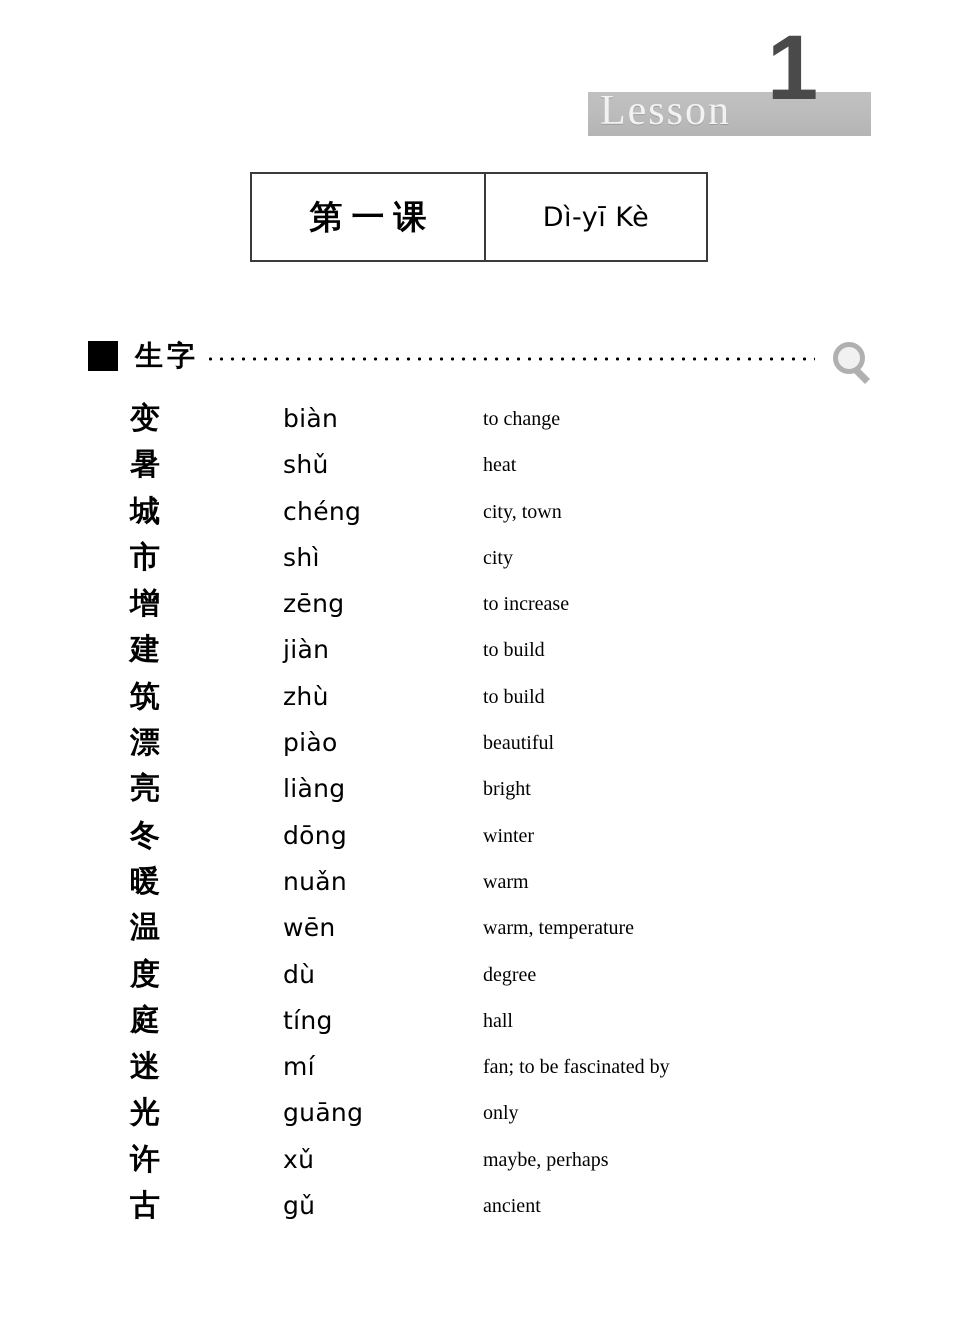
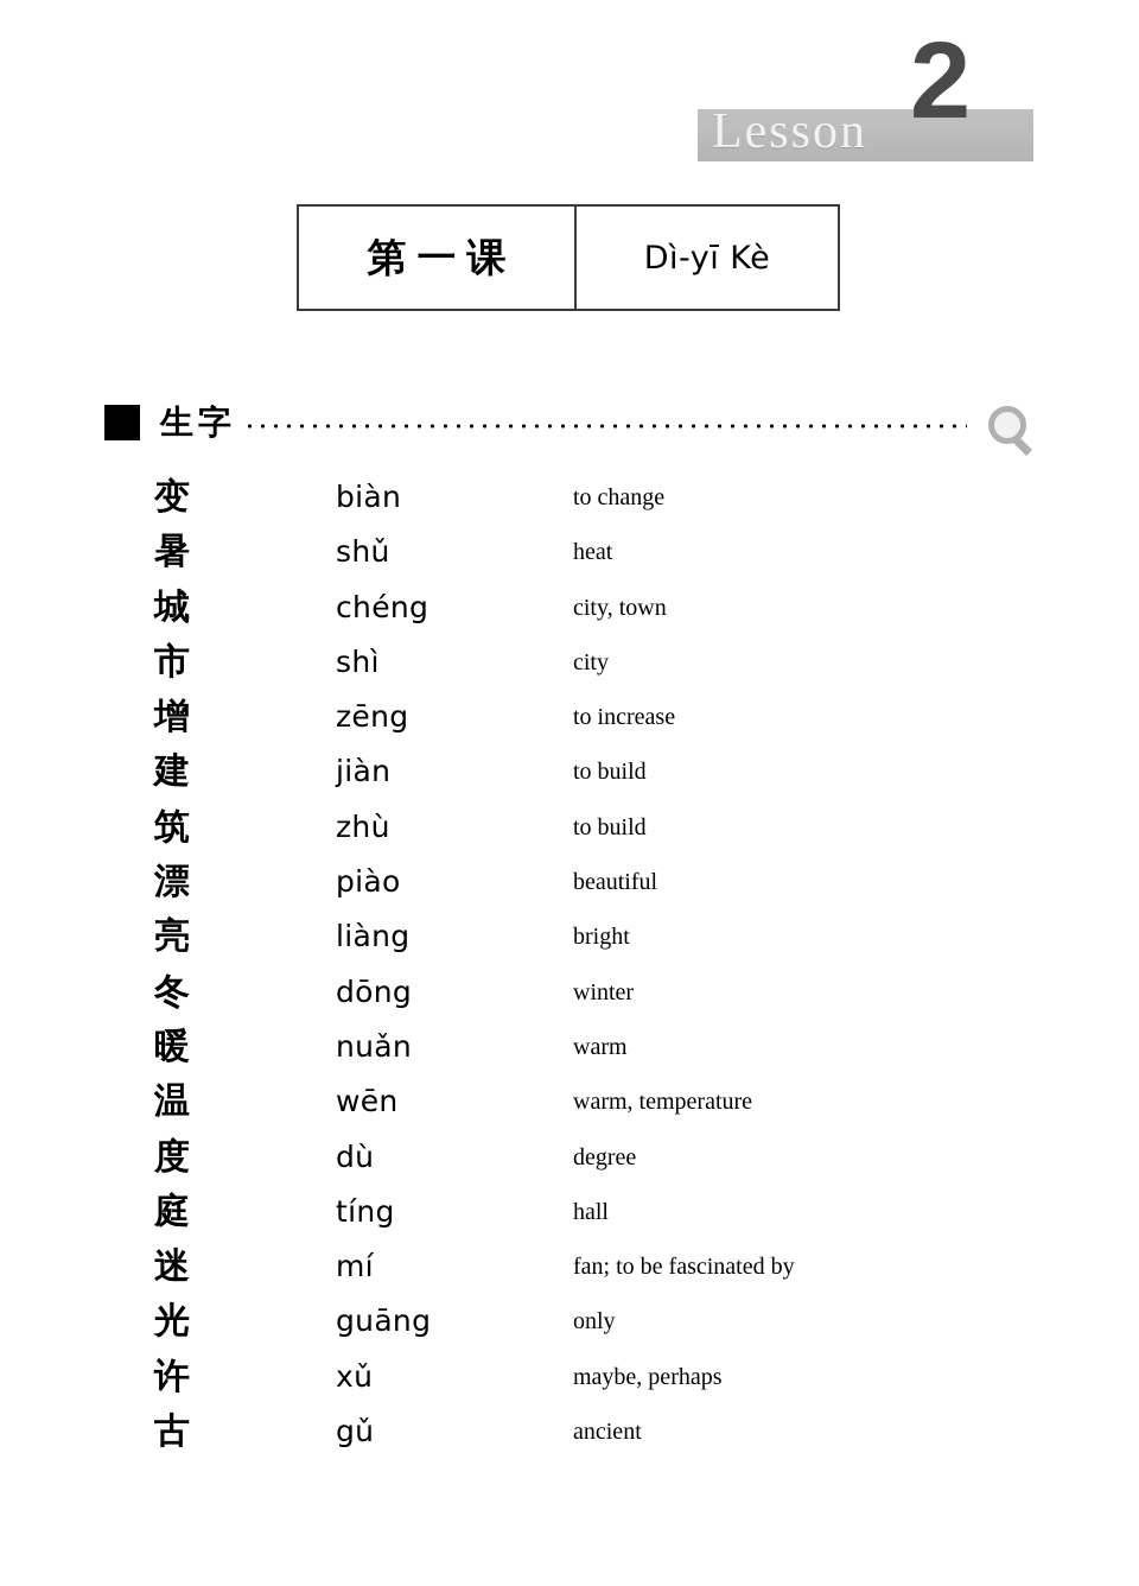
  Lesson
- 1
+ 2
  第一课
  Dì-yī Kè
  生字
  变
  biàn
  to change
  暑
  shǔ
  heat
  城
  chéng
  city, town
  市
  shì
  city
  增
  zēng
  to increase
  建
  jiàn
  to build
  筑
  zhù
  to build
  漂
  piào
  beautiful
  亮
  liàng
  bright
  冬
  dōng
  winter
  暖
  nuǎn
  warm
  温
  wēn
  warm, temperature
  度
  dù
  degree
  庭
  tíng
  hall
  迷
  mí
  fan; to be fascinated by
  光
  guāng
  only
  许
  xǔ
  maybe, perhaps
  古
  gǔ
  ancient
